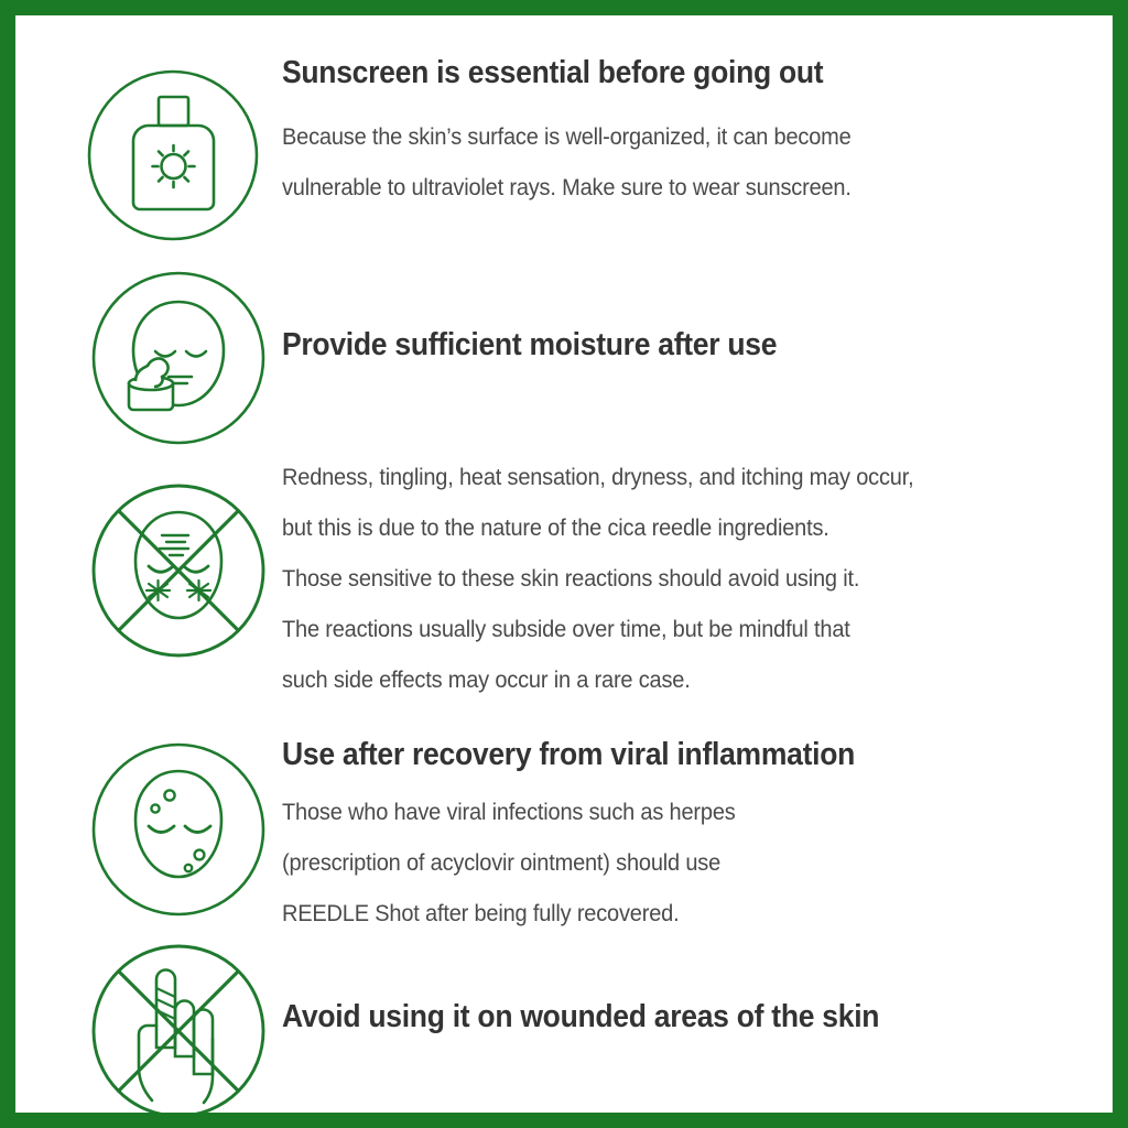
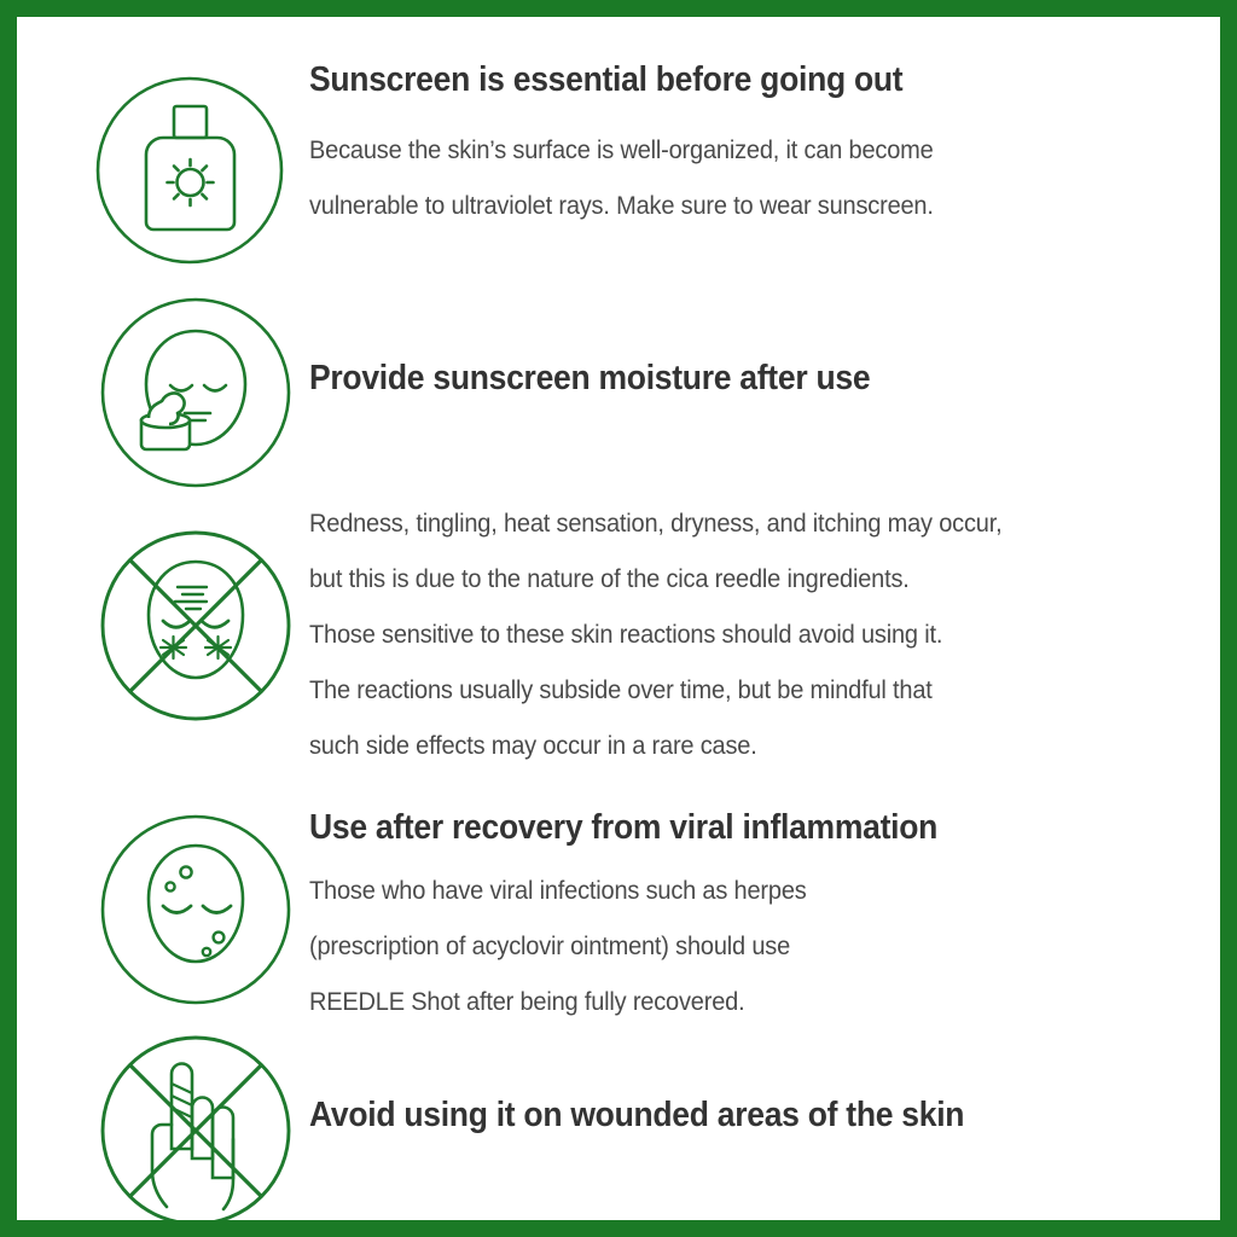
  Sunscreen is essential before going out
  Because the skin’s surface is well-organized, it can become
  vulnerable to ultraviolet rays. Make sure to wear sunscreen.
- Provide sufficient moisture after use
+ Provide sunscreen moisture after use
  Redness, tingling, heat sensation, dryness, and itching may occur,
  but this is due to the nature of the cica reedle ingredients.
  Those sensitive to these skin reactions should avoid using it.
  The reactions usually subside over time, but be mindful that
  such side effects may occur in a rare case.
  Use after recovery from viral inflammation
  Those who have viral infections such as herpes
  (prescription of acyclovir ointment) should use
  REEDLE Shot after being fully recovered.
  Avoid using it on wounded areas of the skin
